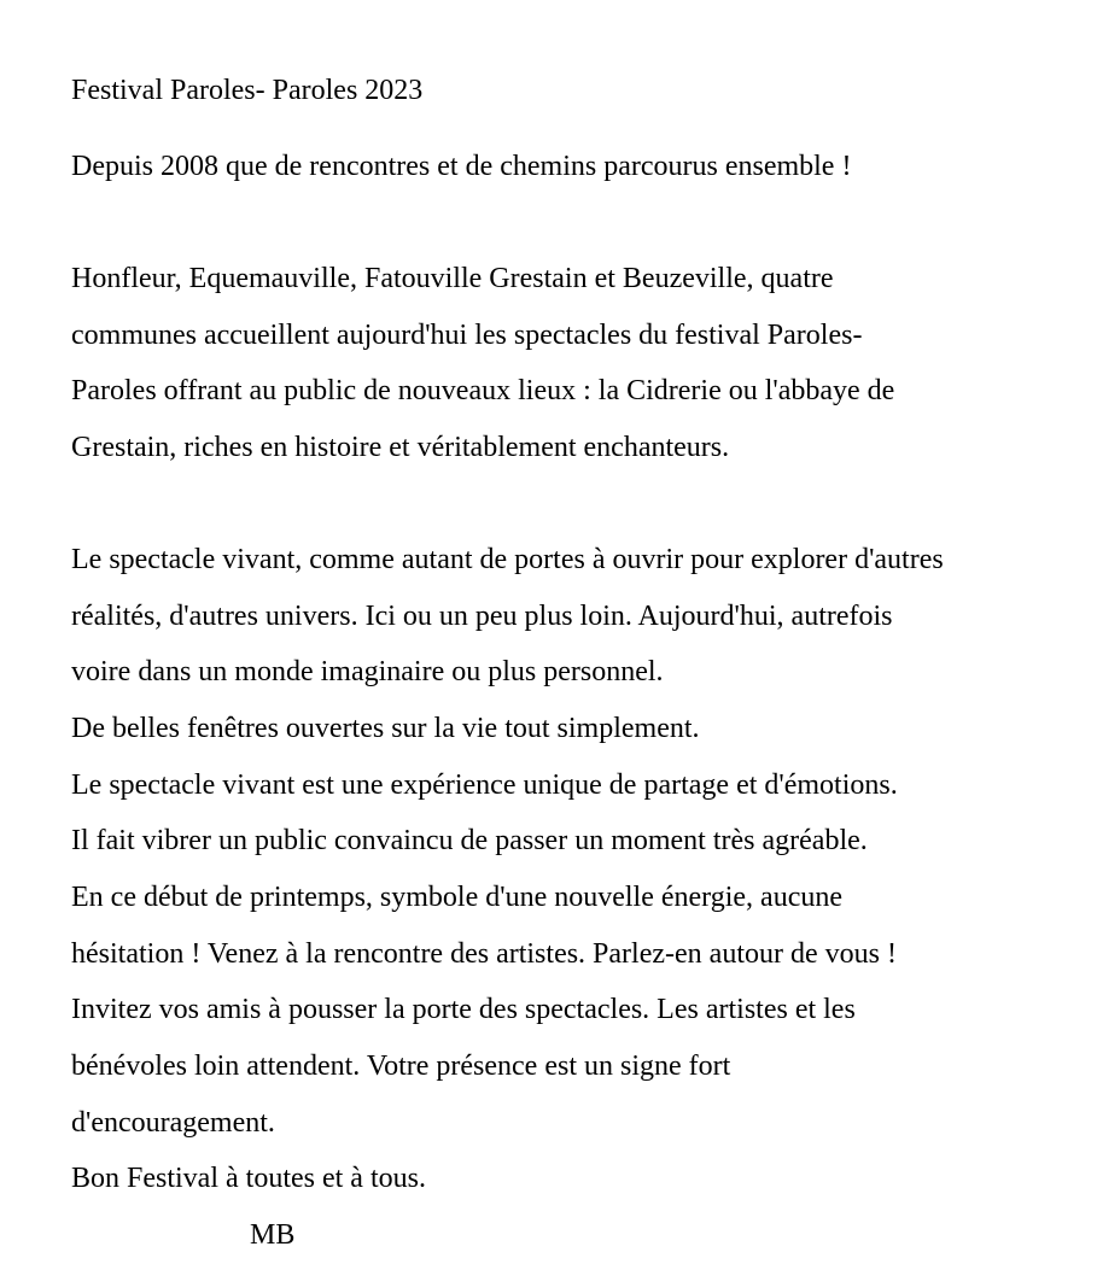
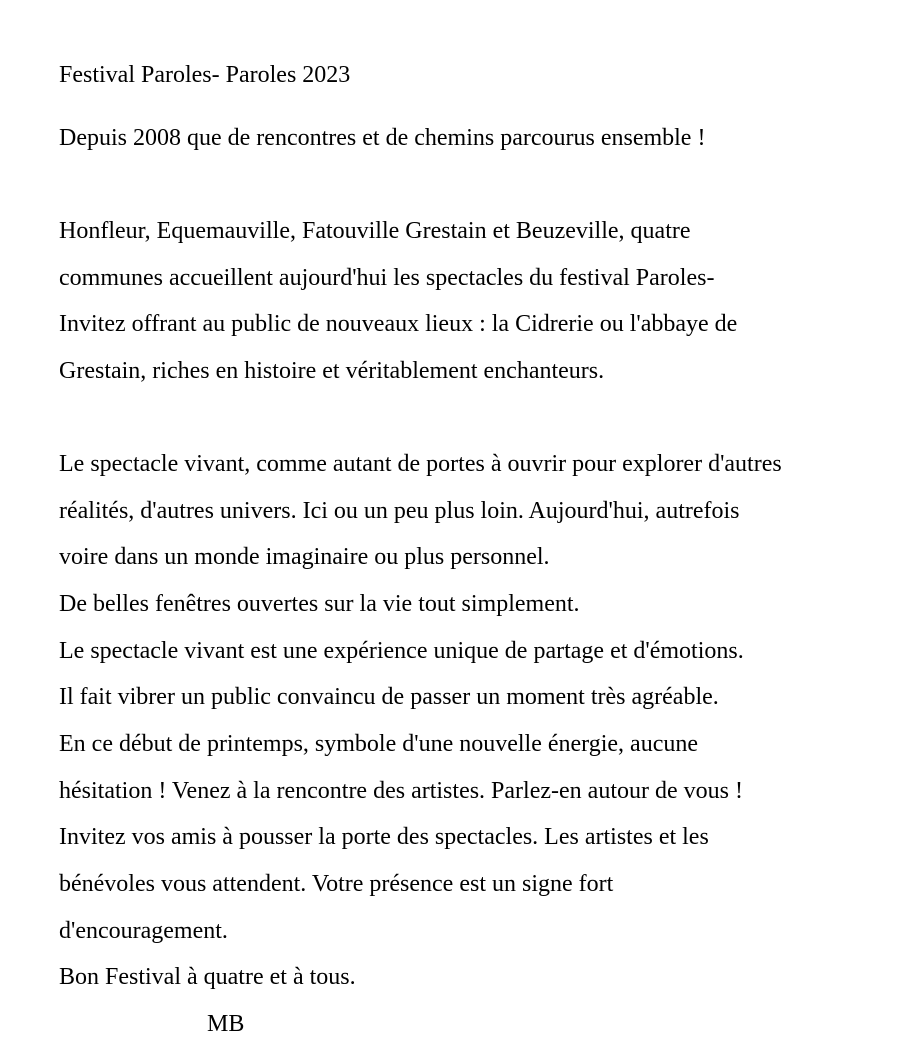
  Festival Paroles- Paroles 2023
  Depuis 2008 que de rencontres et de chemins parcourus ensemble !
  Honfleur, Equemauville, Fatouville Grestain et Beuzeville, quatre
  communes accueillent aujourd'hui les spectacles du festival Paroles-
- Paroles offrant au public de nouveaux lieux : la Cidrerie ou l'abbaye de
+ Invitez offrant au public de nouveaux lieux : la Cidrerie ou l'abbaye de
  Grestain, riches en histoire et véritablement enchanteurs.
  Le spectacle vivant, comme autant de portes à ouvrir pour explorer d'autres
  réalités, d'autres univers. Ici ou un peu plus loin. Aujourd'hui, autrefois
  voire dans un monde imaginaire ou plus personnel.
  De belles fenêtres ouvertes sur la vie tout simplement.
  Le spectacle vivant est une expérience unique de partage et d'émotions.
  Il fait vibrer un public convaincu de passer un moment très agréable.
  En ce début de printemps, symbole d'une nouvelle énergie, aucune
  hésitation ! Venez à la rencontre des artistes. Parlez-en autour de vous !
  Invitez vos amis à pousser la porte des spectacles. Les artistes et les
- bénévoles loin attendent. Votre présence est un signe fort
+ bénévoles vous attendent. Votre présence est un signe fort
  d'encouragement.
- Bon Festival à toutes et à tous.
+ Bon Festival à quatre et à tous.
  MB
